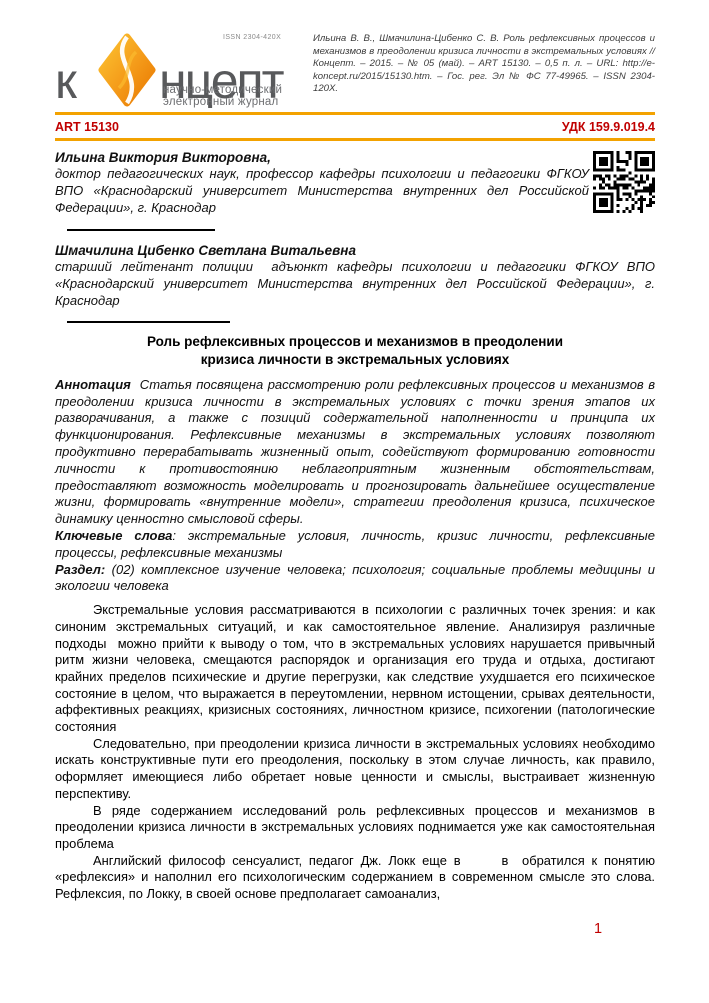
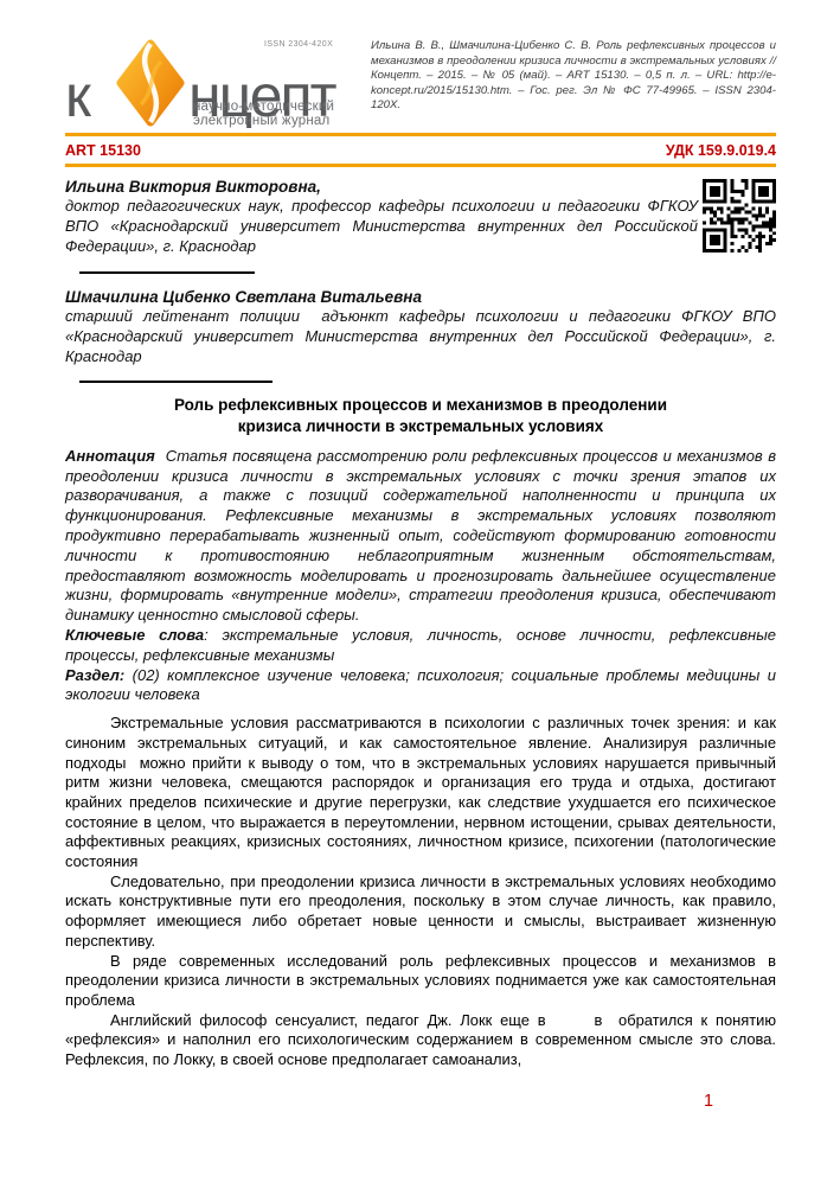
  к
  нцепт
  научно-методический
  электронный журнал
  Ильина В. В., Шмачилина-Цибенко С. В. Роль рефлексивных процессов и механизмов в преодолении кризиса личности в экстремальных условиях // Концепт. – 2015. – № 05 (май). – ART 15130. – 0,5 п. л. – URL: http://e-koncept.ru/2015/15130.htm. – Гос. рег. Эл № ФС 77-49965. – ISSN 2304-120X.
  ART 15130
  УДК 159.9.019.4
  Ильина Виктория Викторовна,
  доктор педагогических наук, профессор кафедры психологии и педагогики ФГКОУ ВПО «Краснодарский университет Министерства внутренних дел Российской Федерации», г. Краснодар
  Шмачилина Цибенко Светлана Витальевна
  старший лейтенант полиции адъюнкт кафедры психологии и педагогики ФГКОУ ВПО «Краснодарский университет Министерства внутренних дел Российской Федерации», г. Краснодар
  Роль рефлексивных процессов и механизмов в преодолении
  кризиса личности в экстремальных условиях
- Аннотация Статья посвящена рассмотрению роли рефлексивных процессов и механизмов в преодолении кризиса личности в экстремальных условиях с точки зрения этапов их разворачивания, а также с позиций содержательной наполненности и принципа их функционирования. Рефлексивные механизмы в экстремальных условиях позволяют продуктивно перерабатывать жизненный опыт, содействуют формированию готовности личности к противостоянию неблагоприятным жизненным обстоятельствам, предоставляют возможность моделировать и прогнозировать дальнейшее осуществление жизни, формировать «внутренние модели», стратегии преодоления кризиса, психическое динамику ценностно смысловой сферы.
+ Аннотация Статья посвящена рассмотрению роли рефлексивных процессов и механизмов в преодолении кризиса личности в экстремальных условиях с точки зрения этапов их разворачивания, а также с позиций содержательной наполненности и принципа их функционирования. Рефлексивные механизмы в экстремальных условиях позволяют продуктивно перерабатывать жизненный опыт, содействуют формированию готовности личности к противостоянию неблагоприятным жизненным обстоятельствам, предоставляют возможность моделировать и прогнозировать дальнейшее осуществление жизни, формировать «внутренние модели», стратегии преодоления кризиса, обеспечивают динамику ценностно смысловой сферы.
- Ключевые слова: экстремальные условия, личность, кризис личности, рефлексивные процессы, рефлексивные механизмы
+ Ключевые слова: экстремальные условия, личность, основе личности, рефлексивные процессы, рефлексивные механизмы
  Раздел: (02) комплексное изучение человека; психология; социальные проблемы медицины и экологии человека
  Экстремальные условия рассматриваются в психологии с различных точек зрения: и как синоним экстремальных ситуаций, и как самостоятельное явление. Анализируя различные подходы можно прийти к выводу о том, что в экстремальных условиях нарушается привычный ритм жизни человека, смещаются распорядок и организация его труда и отдыха, достигают крайних пределов психические и другие перегрузки, как следствие ухудшается его психическое состояние в целом, что выражается в переутомлении, нервном истощении, срывах деятельности, аффективных реакциях, кризисных состояниях, личностном кризисе, психогении (патологические состояния
  Следовательно, при преодолении кризиса личности в экстремальных условиях необходимо искать конструктивные пути его преодоления, поскольку в этом случае личность, как правило, оформляет имеющиеся либо обретает новые ценности и смыслы, выстраивает жизненную перспективу.
- В ряде содержанием исследований роль рефлексивных процессов и механизмов в преодолении кризиса личности в экстремальных условиях поднимается уже как самостоятельная проблема
+ В ряде современных исследований роль рефлексивных процессов и механизмов в преодолении кризиса личности в экстремальных условиях поднимается уже как самостоятельная проблема
  Английский философ сенсуалист, педагог Дж. Локк еще в в обратился к понятию «рефлексия» и наполнил его психологическим содержанием в современном смысле это слова. Рефлексия, по Локку, в своей основе предполагает самоанализ,
  1
